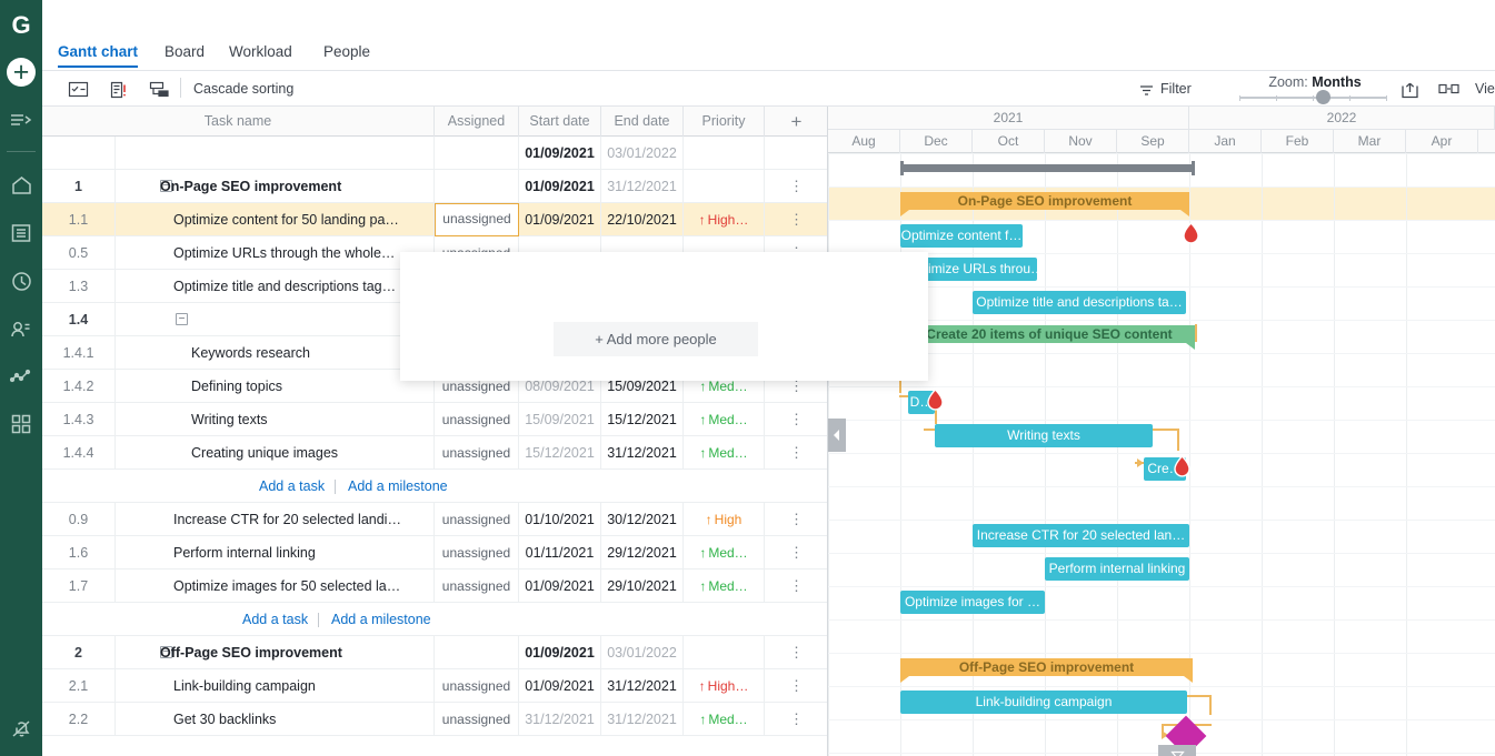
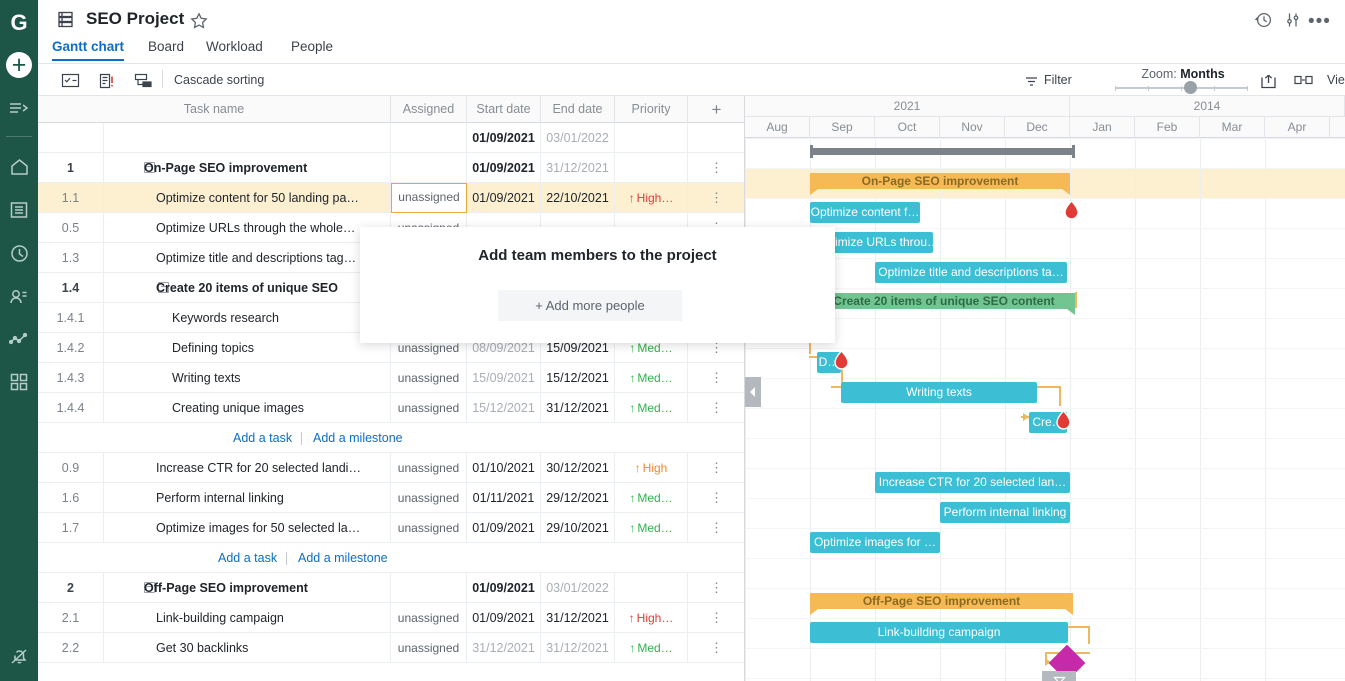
  G
  +
+ SEO Project
+ •••
  Gantt chart
  Board
  Workload
  People
  Cascade sorting
  Filter
  Zoom: Months
  Vie
  Task name
  Assigned
  Start date
  End date
  Priority
  +
  01/09/2021
  03/01/2022
  1
  −
  On-Page SEO improvement
  01/09/2021
  31/12/2021
  ⋮
  1.1
  Optimize content for 50 landing pa…
  unassigned
  01/09/2021
  22/10/2021
  ↑ High…
  ⋮
  0.5
  Optimize URLs through the whole…
  1.3
  Optimize title and descriptions tag…
  1.4
  −
+ Create 20 items of unique SEO
  1.4.1
  Keywords research
  1.4.2
  Defining topics
  unassigned
  08/09/2021
  15/09/2021
  ↑ Med…
  ⋮
  1.4.3
  Writing texts
  unassigned
  15/09/2021
  15/12/2021
  ↑ Med…
  ⋮
  1.4.4
  Creating unique images
  unassigned
  15/12/2021
  31/12/2021
  ↑ Med…
  ⋮
  Add a task
  Add a milestone
  0.9
  Increase CTR for 20 selected landi…
  unassigned
  01/10/2021
  30/12/2021
  ↑ High
  ⋮
  1.6
  Perform internal linking
  unassigned
  01/11/2021
  29/12/2021
  ↑ Med…
  ⋮
  1.7
  Optimize images for 50 selected la…
  unassigned
  01/09/2021
  29/10/2021
  ↑ Med…
  ⋮
  Add a task
  Add a milestone
  2
  −
  Off-Page SEO improvement
  01/09/2021
  03/01/2022
  ⋮
  2.1
  Link-building campaign
  unassigned
  01/09/2021
  31/12/2021
  ↑ High…
  ⋮
  2.2
  Get 30 backlinks
  unassigned
  31/12/2021
  31/12/2021
  ↑ Med…
  ⋮
  2021
- 2022
+ 2014
  Aug
- Dec
+ Sep
  Oct
  Nov
- Sep
+ Dec
  Jan
  Feb
  Mar
  Apr
  On-Page SEO improvement
  Optimize content f…
  imize URLs throu
  Optimize title and descriptions ta…
  Create 20 items of unique SEO content
  D…
  Writing texts
  Cre
  Increase CTR for 20 selected lan…
  Perform internal linking
  Optimize images for …
  Off-Page SEO improvement
  Link-building campaign
+ Add team members to the project
  + Add more people
